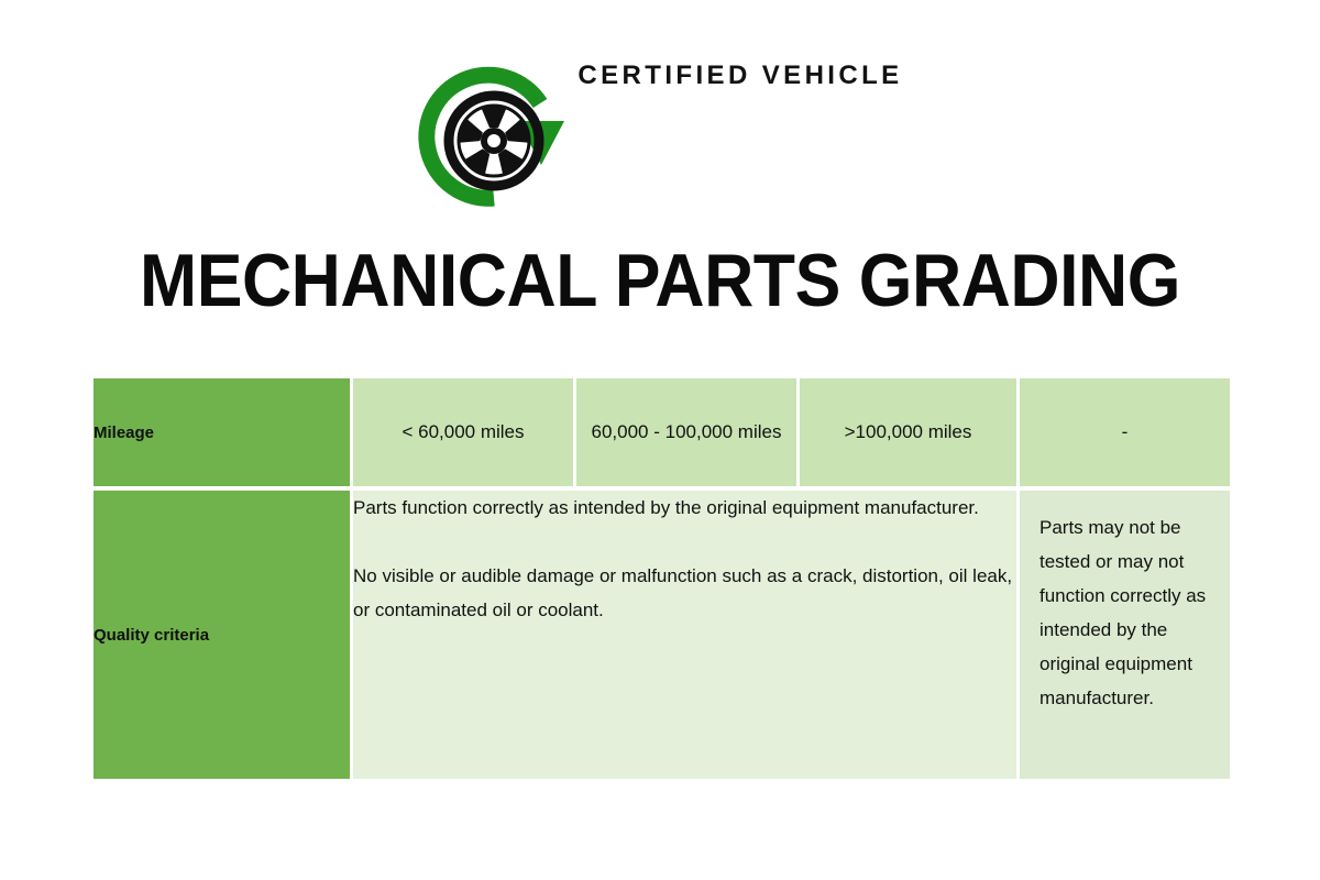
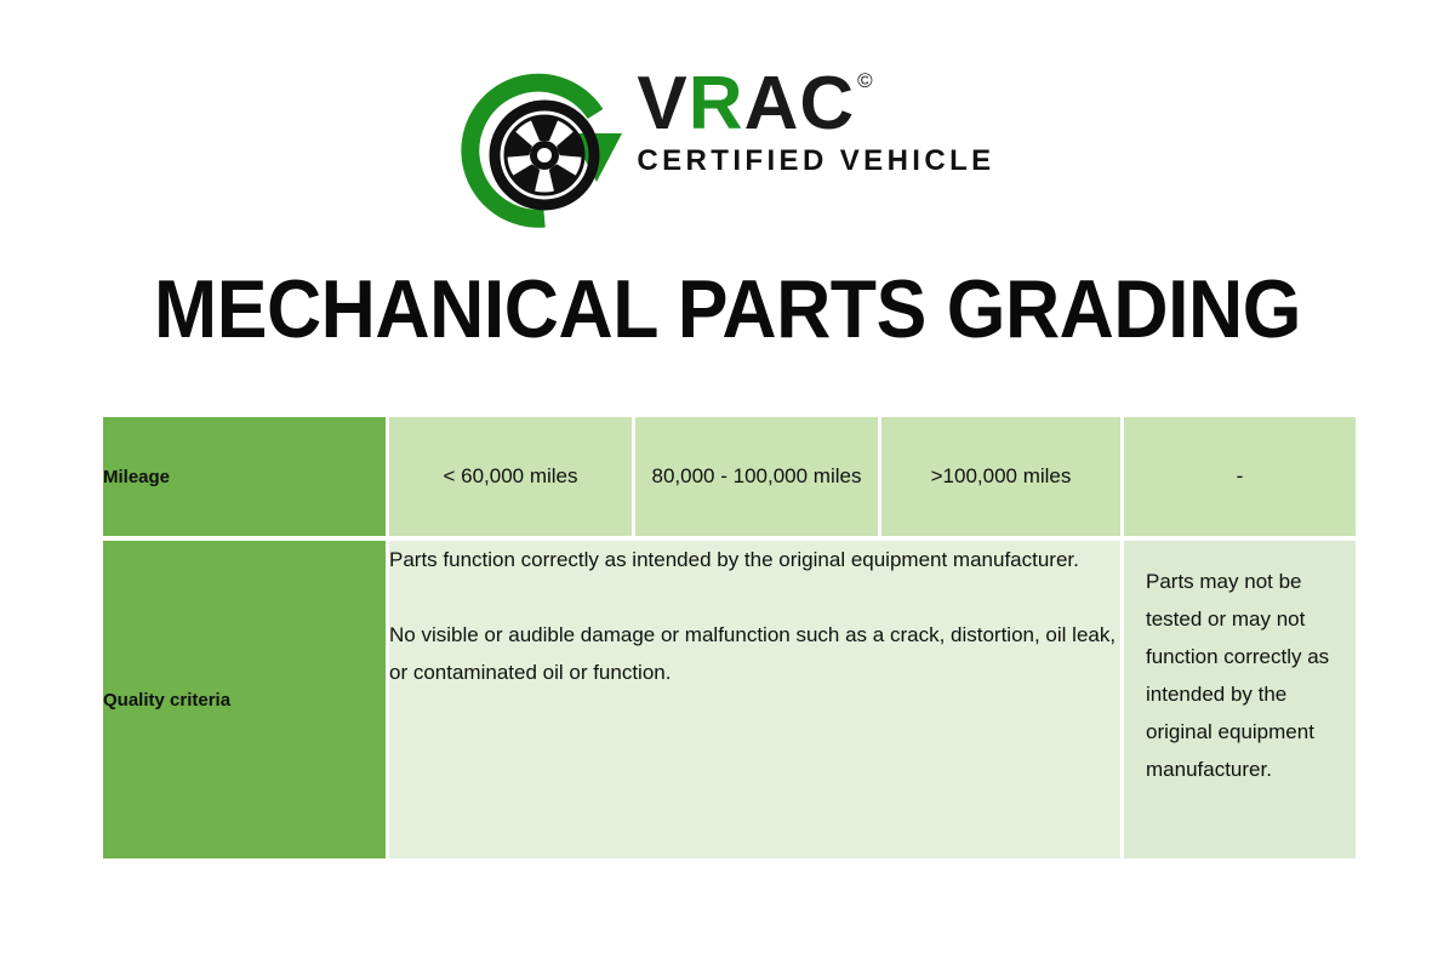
+ V
+ R
+ AC
+ ©
  CERTIFIED VEHICLE
  MECHANICAL PARTS GRADING
- Mileage		< 60,000 miles		60,000 - 100,000 miles		>100,000 miles		-
+ Mileage		< 60,000 miles		80,000 - 100,000 miles		>100,000 miles		-
- Quality criteria		Parts function correctly as intended by the original equipment manufacturer. No visible or audible damage or malfunction such as a crack, distortion, oil leak, or contaminated oil or coolant.		Parts may not be tested or may not function correctly as intended by the original equipment manufacturer.
+ Quality criteria		Parts function correctly as intended by the original equipment manufacturer. No visible or audible damage or malfunction such as a crack, distortion, oil leak, or contaminated oil or function.		Parts may not be tested or may not function correctly as intended by the original equipment manufacturer.
